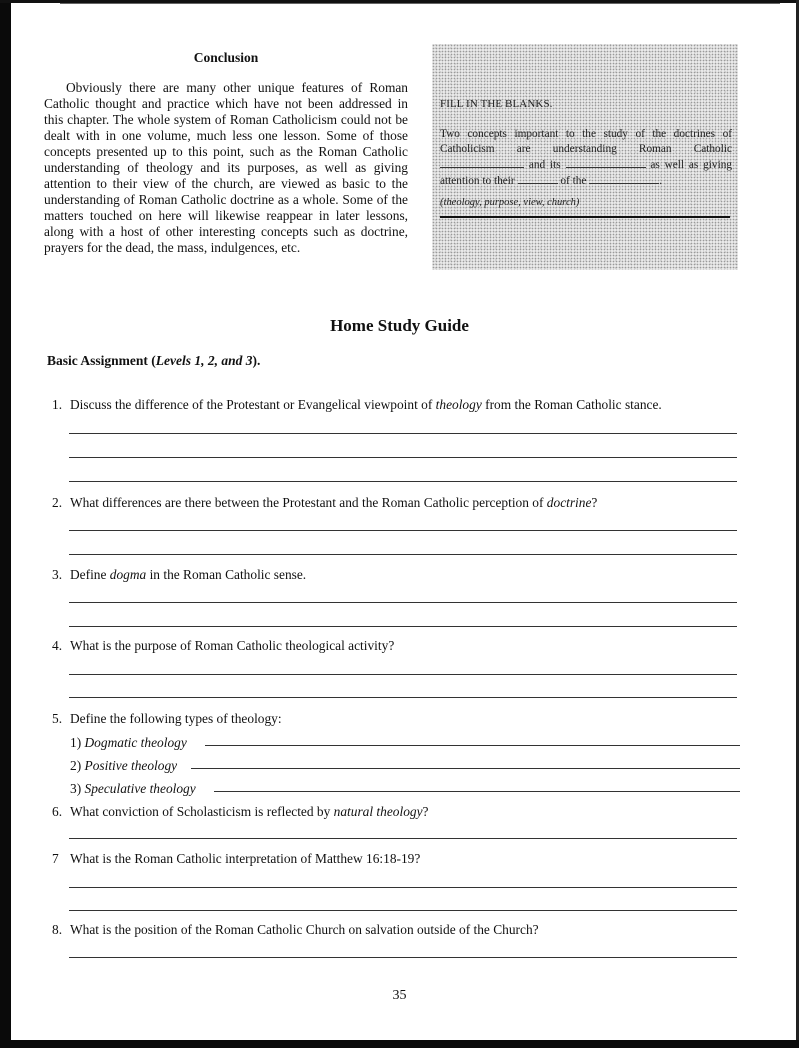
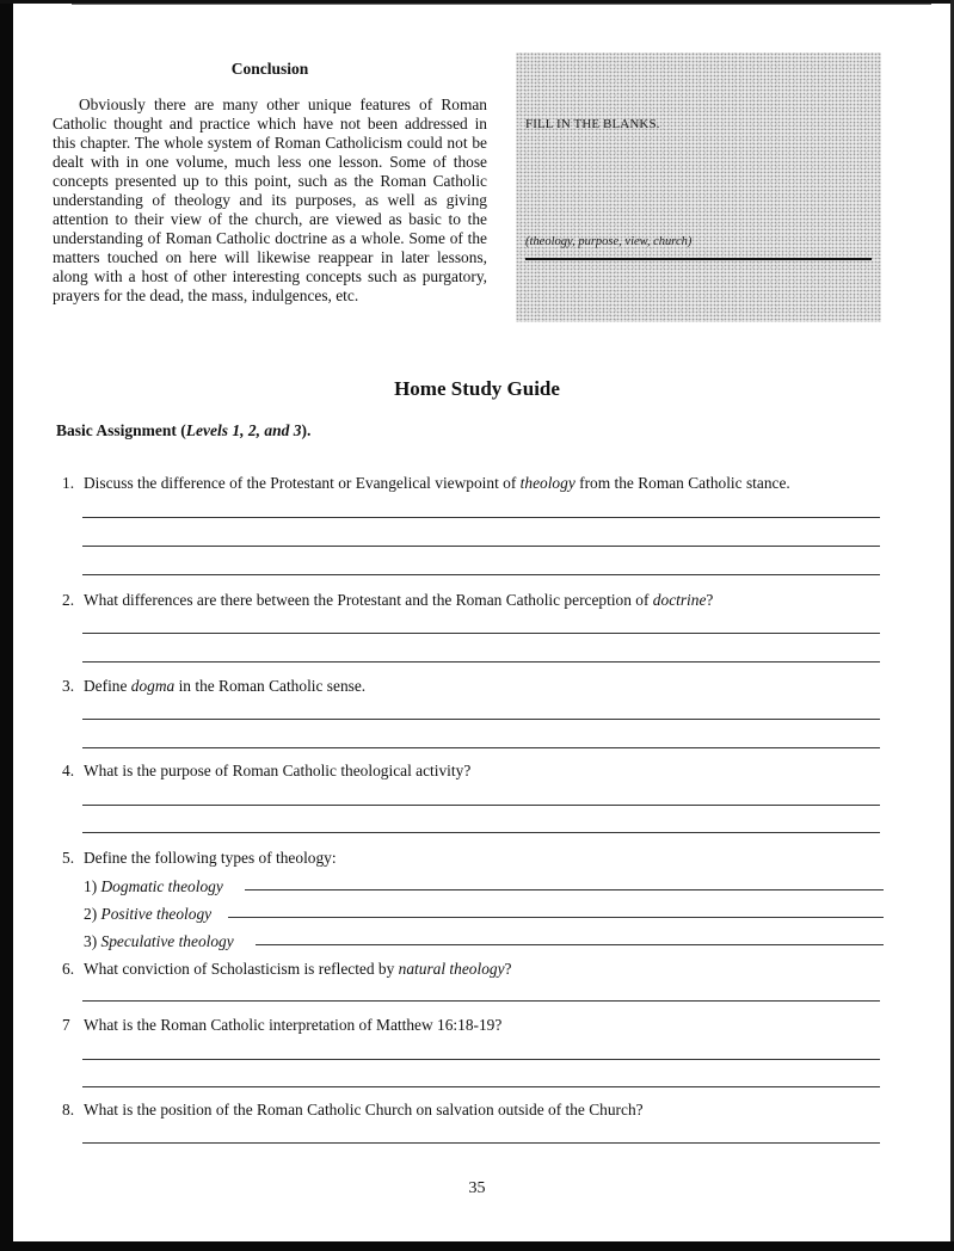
  Conclusion
- Obviously there are many other unique features of Roman Catholic thought and practice which have not been addressed in this chapter. The whole system of Roman Catholicism could not be dealt with in one volume, much less one lesson. Some of those concepts presented up to this point, such as the Roman Catholic understanding of theology and its purposes, as well as giving attention to their view of the church, are viewed as basic to the understanding of Roman Catholic doc­trine as a whole. Some of the matters touched on here will like­wise reappear in later lessons, along with a host of other inter­esting concepts such as doctrine, prayers for the dead, the mass, indulgences, etc.
+ Obviously there are many other unique features of Roman Catholic thought and practice which have not been addressed in this chapter. The whole system of Roman Catholicism could not be dealt with in one volume, much less one lesson. Some of those concepts presented up to this point, such as the Roman Catholic understanding of theology and its purposes, as well as giving attention to their view of the church, are viewed as basic to the understanding of Roman Catholic doc­trine as a whole. Some of the matters touched on here will like­wise reappear in later lessons, along with a host of other inter­esting concepts such as purgatory, prayers for the dead, the mass, indulgences, etc.
  FILL IN THE BLANKS.
- Two concepts important to the study of the doctrines of Catholicism are understanding Roman Catholic and its as well as giving attention to their of the .
  (theology, purpose, view, church)
  Home Study Guide
  Basic Assignment (Levels 1, 2, and 3).
  1. Discuss the difference of the Protestant or Evangelical viewpoint of theology from the Roman Catholic stance.
  2. What differences are there between the Protestant and the Roman Catholic perception of doctrine?
  3. Define dogma in the Roman Catholic sense.
  4. What is the purpose of Roman Catholic theological activity?
  5. Define the following types of theology:
  1) Dogmatic theology
  2) Positive theology
  3) Speculative theology
  6. What conviction of Scholasticism is reflected by natural theology?
  7 What is the Roman Catholic interpretation of Matthew 16:18-19?
  8. What is the position of the Roman Catholic Church on salvation outside of the Church?
  35
